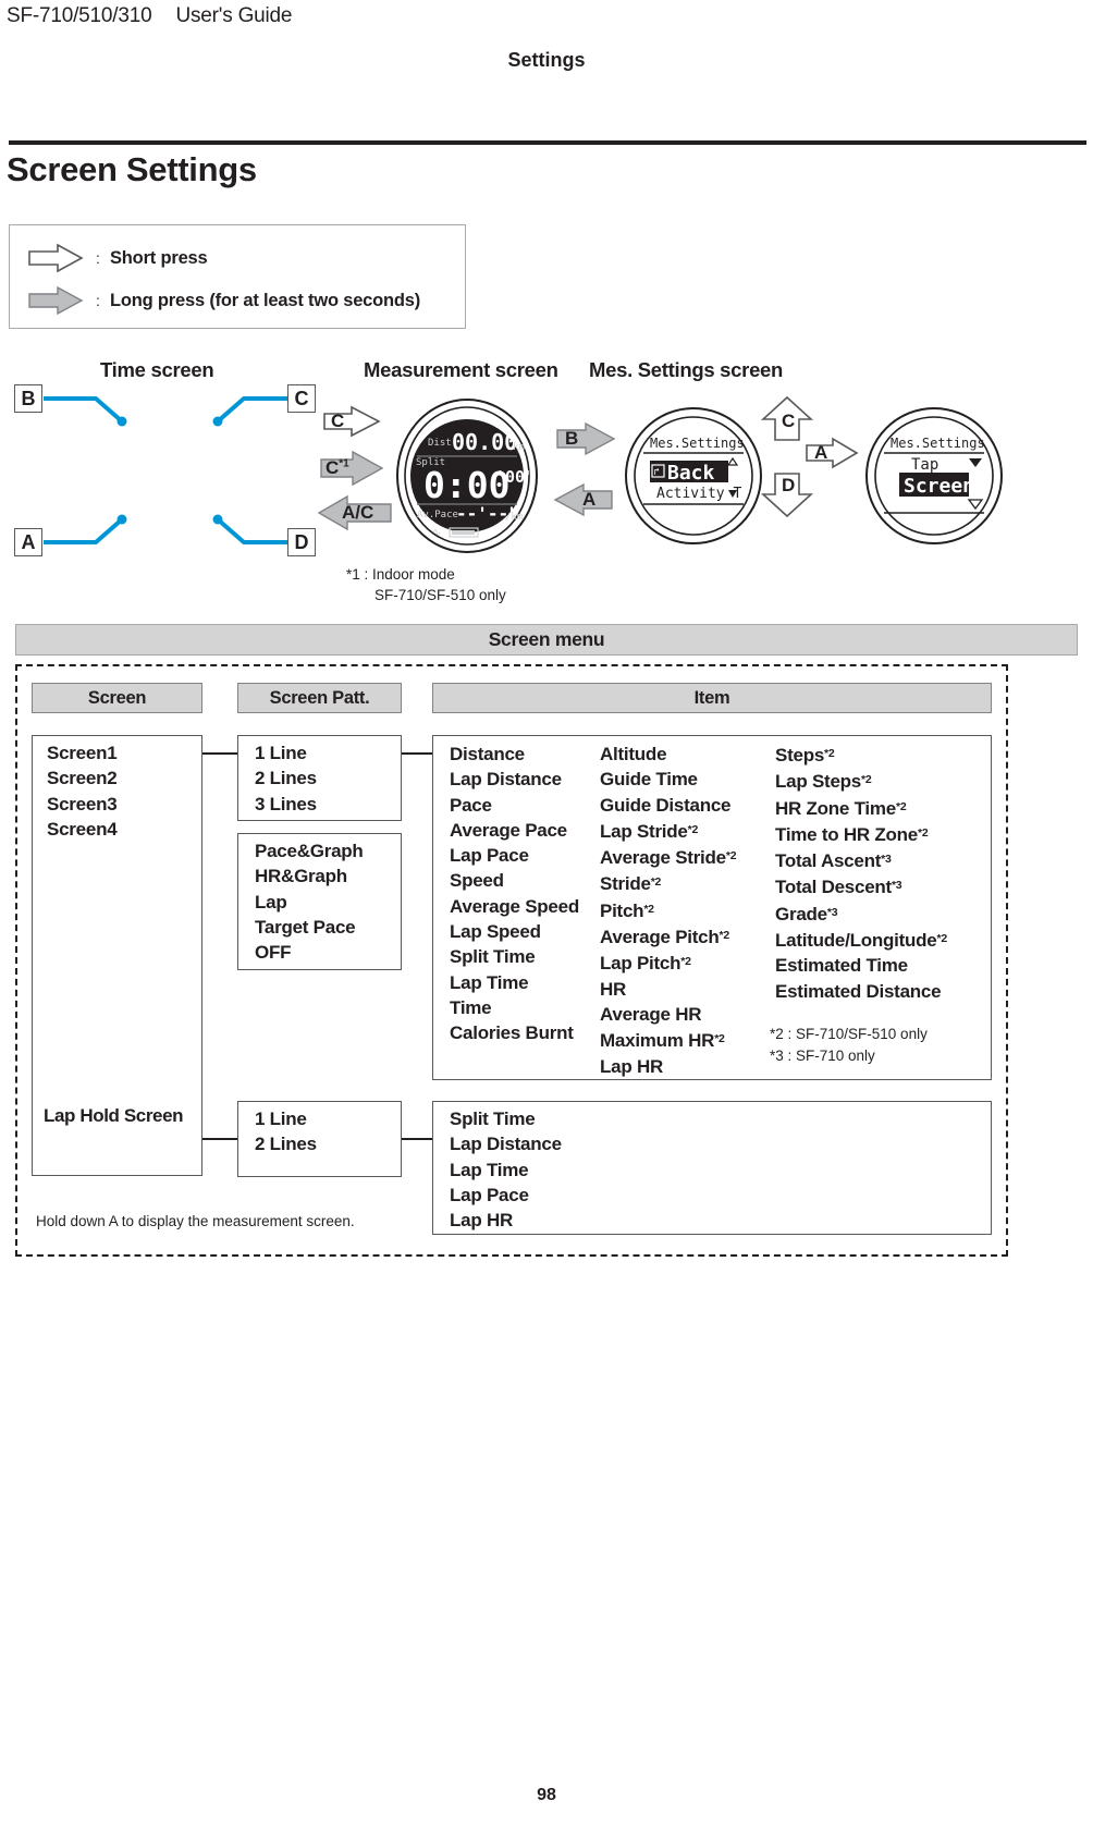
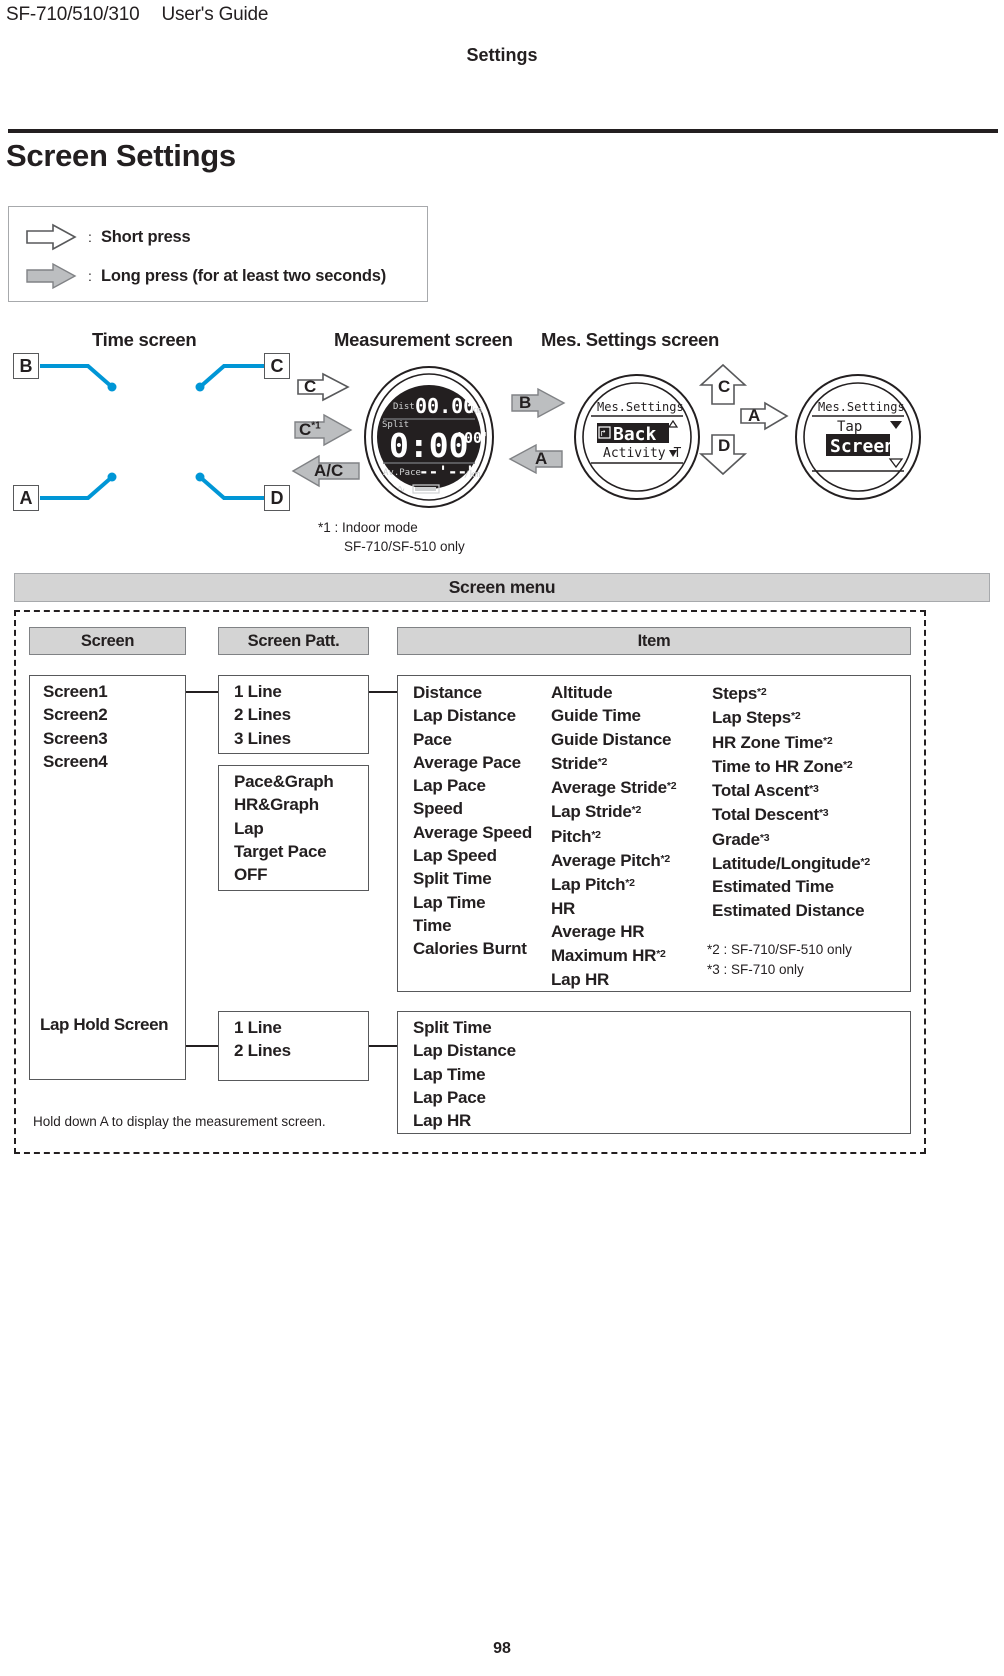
  SF-710/510/310
  User's Guide
  Settings
  Screen Settings
  :
  Short press
  :
  Long press (for at least two seconds)
  Time screen
  Measurement screen
  Mes. Settings screen
  B
  C
  A
  D
  C
  C*1
  A/C
  Dist.
  00.00
  km
  Split
  0:00
  '00"
  Av.Pace
  --'--"
  /km
  ∿
  B
  A
  Mes.Settings
  ↱
  Back
  Activity T
  C
  D
  A
  Mes.Settings
  Tap
  Screen
  *1 : Indoor mode
  SF-710/SF-510 only
  Screen menu
  Screen
  Screen Patt.
  Item
  Screen1
  Screen2
  Screen3
  Screen4
  1 Line
  2 Lines
  3 Lines
  Pace&Graph
  HR&Graph
  Lap
  Target Pace
  OFF
  Lap Hold Screen
  1 Line
  2 Lines
  Split Time
  Lap Distance
  Lap Time
  Lap Pace
  Lap HR
  Distance
  Lap Distance
  Pace
  Average Pace
  Lap Pace
  Speed
  Average Speed
  Lap Speed
  Split Time
  Lap Time
  Time
  Calories Burnt
  Altitude
  Guide Time
  Guide Distance
- Lap Stride*2
+ Stride*2
  Average Stride*2
- Stride*2
+ Lap Stride*2
  Pitch*2
  Average Pitch*2
  Lap Pitch*2
  HR
  Average HR
  Maximum HR*2
  Lap HR
  Steps*2
  Lap Steps*2
  HR Zone Time*2
  Time to HR Zone*2
  Total Ascent*3
  Total Descent*3
  Grade*3
  Latitude/Longitude*2
  Estimated Time
  Estimated Distance
  *2 : SF-710/SF-510 only
  *3 : SF-710 only
  Hold down A to display the measurement screen.
  98
